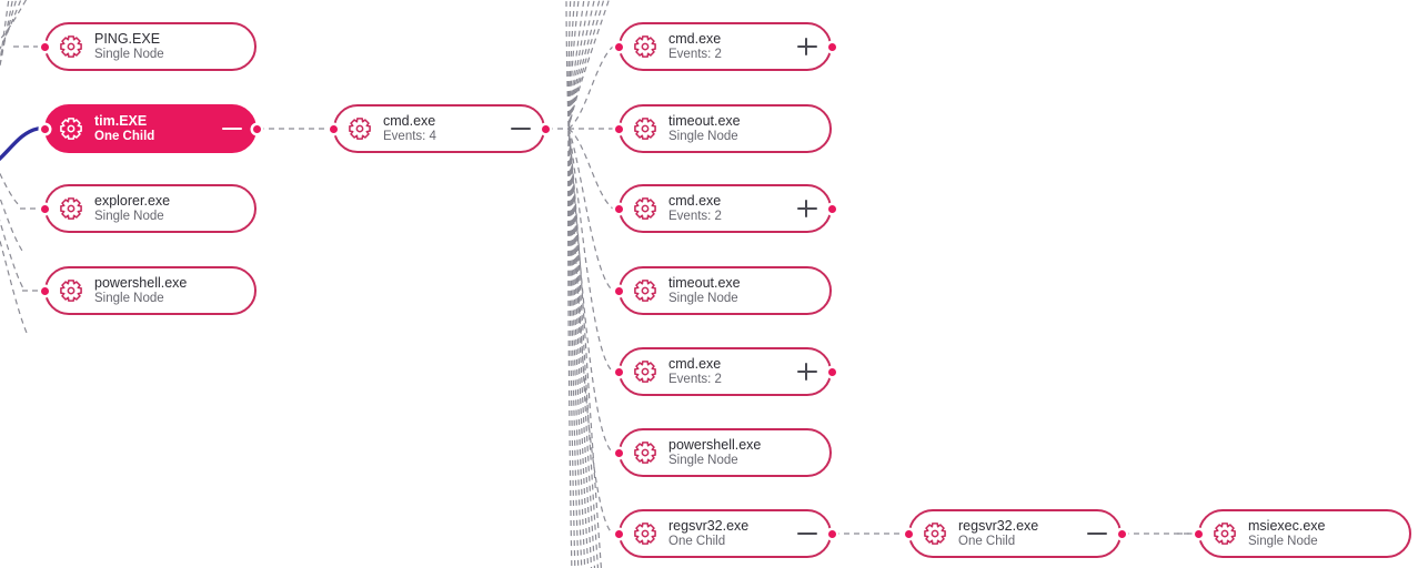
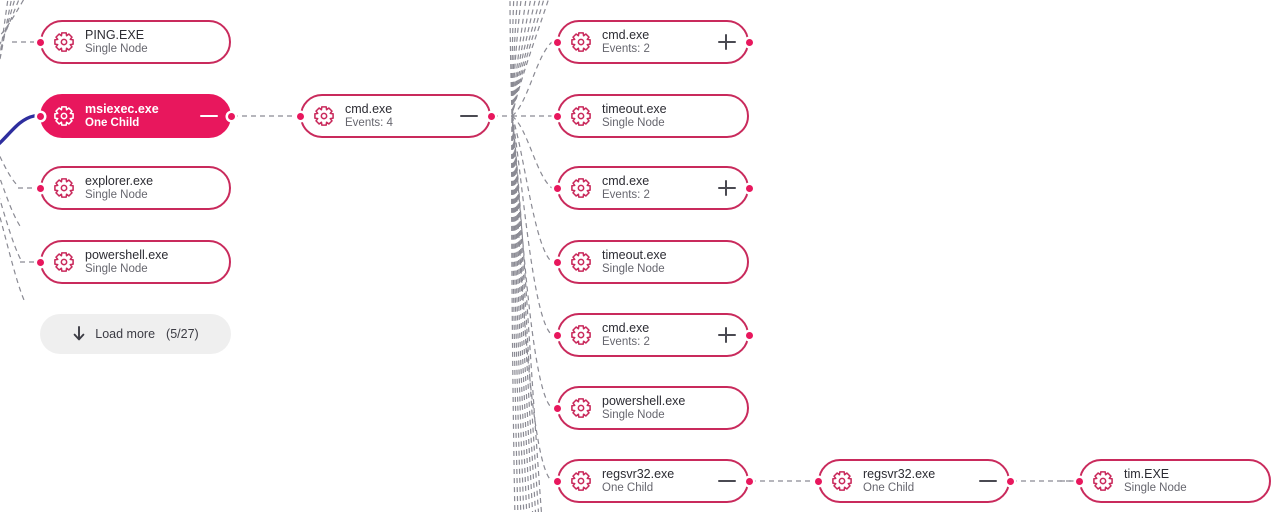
  PING.EXE
  Single Node
- tim.EXE
+ msiexec.exe
  One Child
  explorer.exe
  Single Node
  powershell.exe
  Single Node
  cmd.exe
  Events: 4
  cmd.exe
  Events: 2
  timeout.exe
  Single Node
  cmd.exe
  Events: 2
  timeout.exe
  Single Node
  cmd.exe
  Events: 2
  powershell.exe
  Single Node
  regsvr32.exe
  One Child
  regsvr32.exe
  One Child
- msiexec.exe
+ tim.EXE
  Single Node
+ Load more
+ (5/27)
